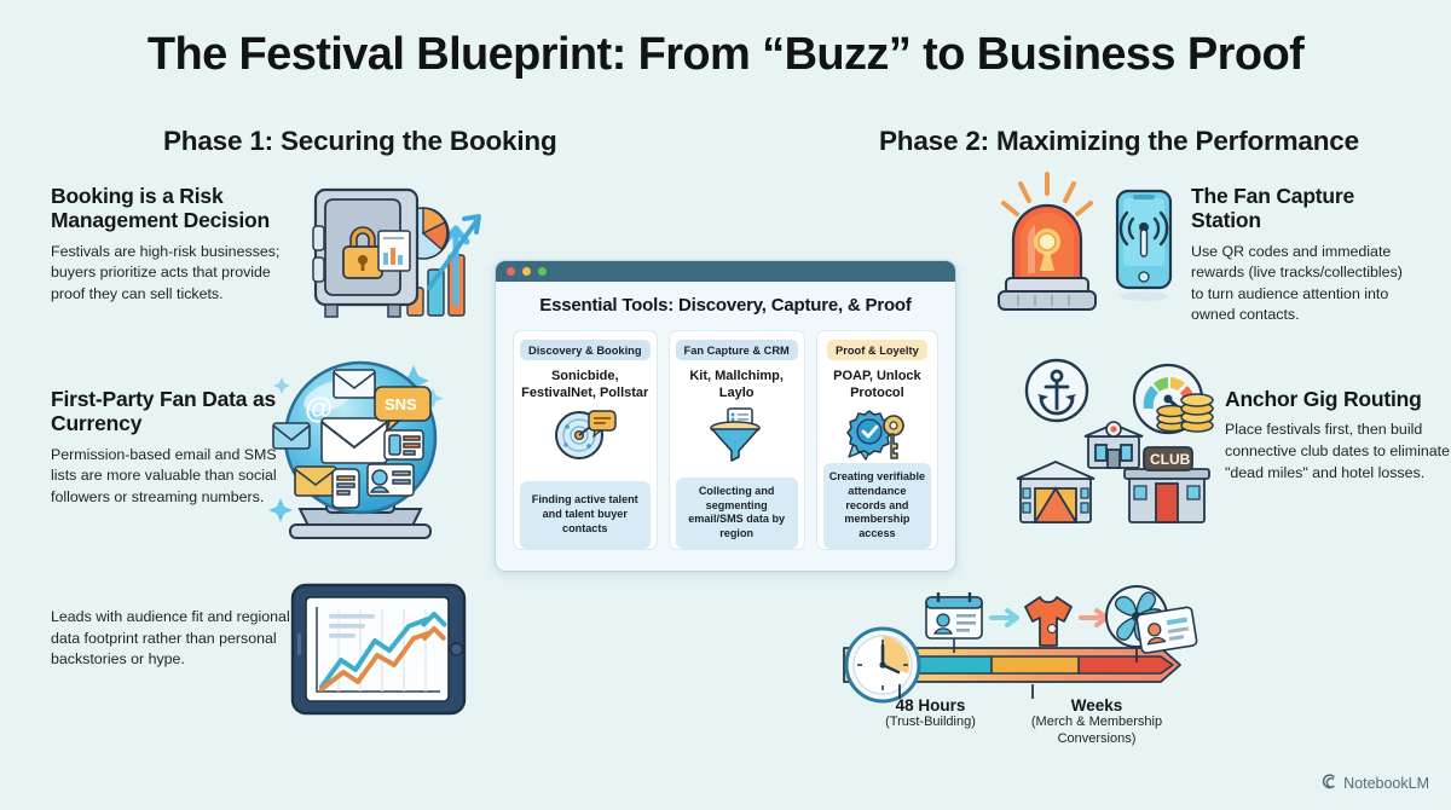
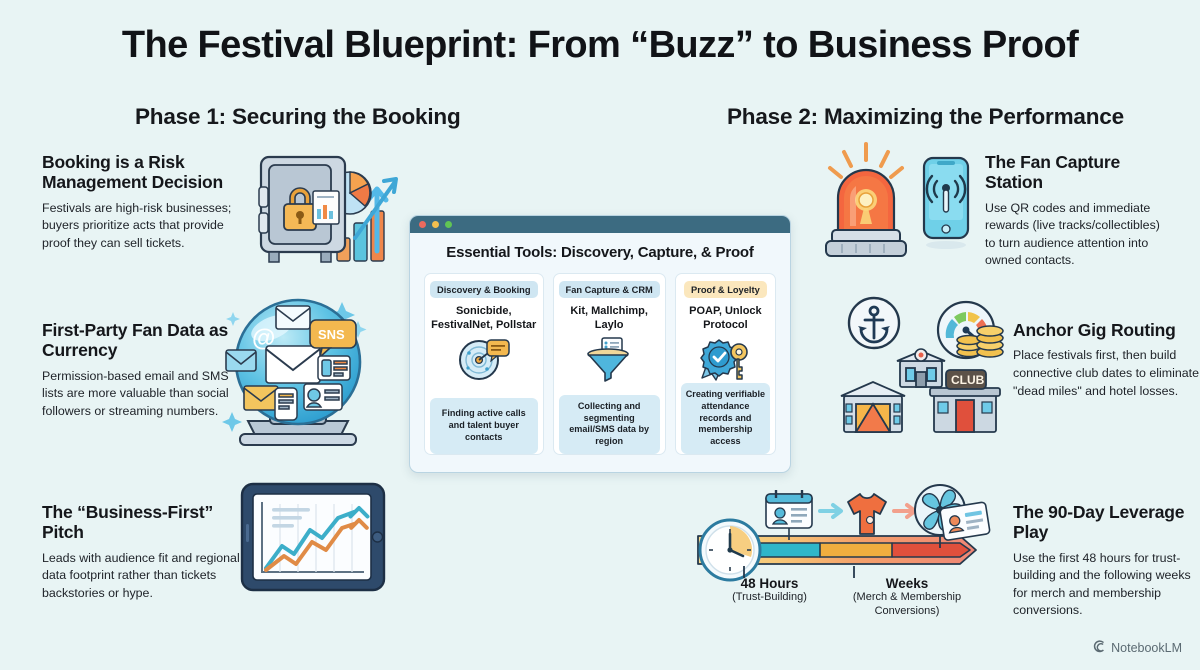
  The Festival Blueprint: From “Buzz” to Business Proof
  Phase 1: Securing the Booking
  Phase 2: Maximizing the Performance
  Booking is a Risk Management Decision
  Festivals are high-risk businesses; buyers prioritize acts that provide proof they can sell tickets.
  First-Party Fan Data as Currency
  Permission-based email and SMS lists are more valuable than social followers or streaming numbers.
  @
  SNS
+ The “Business-First” Pitch
- Leads with audience fit and regional data footprint rather than personal backstories or hype.
+ Leads with audience fit and regional data footprint rather than tickets backstories or hype.
  Essential Tools: Discovery, Capture, & Proof
  Discovery & Booking
  Sonicbide, FestivalNet, Pollstar
- Finding active talent and talent buyer contacts
+ Finding active calls and talent buyer contacts
  Fan Capture & CRM
  Kit, Mallchimp, Laylo
  Collecting and segmenting email/SMS data by region
  Proof & Loyelty
  POAP, Unlock Protocol
  Creating verifiable attendance records and membership access
  The Fan Capture Station
  Use QR codes and immediate rewards (live tracks/collectibles) to turn audience attention into owned contacts.
  Anchor Gig Routing
  Place festivals first, then build connective club dates to eliminate "dead miles" and hotel losses.
  CLUB
+ The 90-Day Leverage Play
+ Use the first 48 hours for trust-building and the following weeks for merch and membership conversions.
  48 Hours
  (Trust-Building)
  Weeks
  (Merch & Membership Conversions)
  NotebookLM
